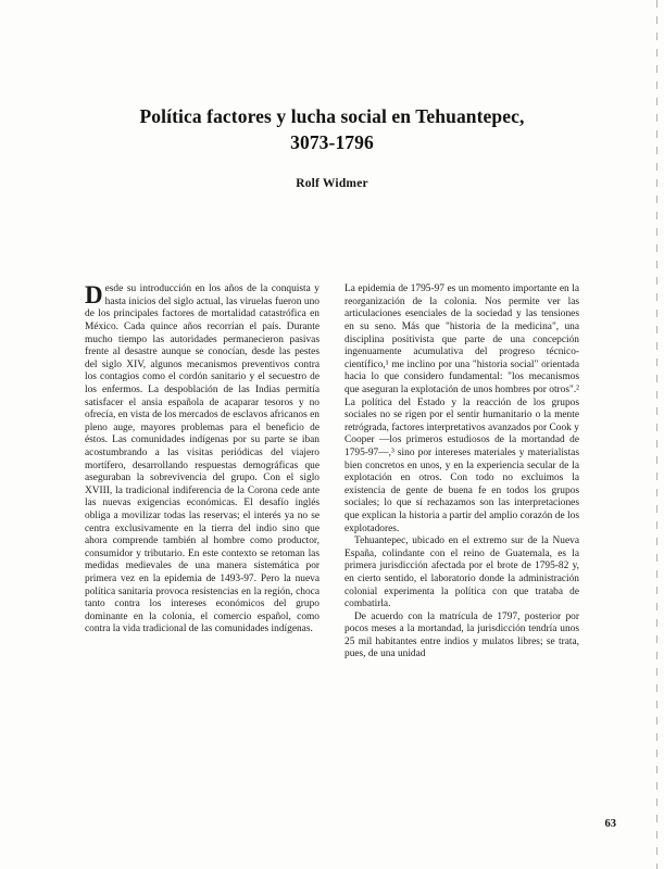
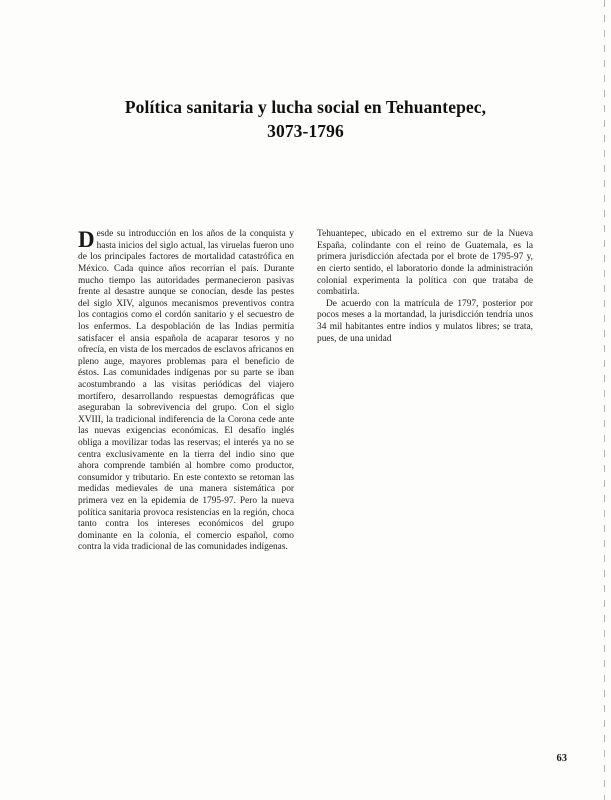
- Política factores y lucha social en Tehuantepec,
+ Política sanitaria y lucha social en Tehuantepec,
  3073-1796
- Rolf Widmer
  D
- esde su introducción en los años de la conquista y hasta inicios del siglo actual, las viruelas fueron uno de los principales factores de mortalidad catastrófica en México. Cada quince años recorrían el país. Durante mucho tiempo las autoridades permanecieron pasivas frente al desastre aunque se conocían, desde las pestes del siglo XIV, algunos mecanismos preventivos contra los contagios como el cordón sanitario y el secuestro de los enfermos. La despoblación de las Indias permitía satisfacer el ansia española de acaparar tesoros y no ofrecía, en vista de los mercados de esclavos africanos en pleno auge, mayores problemas para el beneficio de éstos. Las comunidades indígenas por su parte se iban acostumbrando a las visitas periódicas del viajero mortífero, desarrollando respuestas demográficas que aseguraban la sobrevivencia del grupo. Con el siglo XVIII, la tradicional indiferencia de la Corona cede ante las nuevas exigencias económicas. El desafío inglés obliga a movilizar todas las reservas; el interés ya no se centra exclusivamente en la tierra del indio sino que ahora comprende también al hombre como productor, consumidor y tributario. En este contexto se retoman las medidas medievales de una manera sistemática por primera vez en la epidemia de 1493-97. Pero la nueva política sanitaria provoca resistencias en la región, choca tanto contra los intereses económicos del grupo dominante en la colonia, el comercio español, como contra la vida tradicional de las comunidades indígenas.
+ esde su introducción en los años de la conquista y hasta inicios del siglo actual, las viruelas fueron uno de los principales factores de mortalidad catastrófica en México. Cada quince años recorrían el país. Durante mucho tiempo las autoridades permanecieron pasivas frente al desastre aunque se conocían, desde las pestes del siglo XIV, algunos mecanismos preventivos contra los contagios como el cordón sanitario y el secuestro de los enfermos. La despoblación de las Indias permitía satisfacer el ansia española de acaparar tesoros y no ofrecía, en vista de los mercados de esclavos africanos en pleno auge, mayores problemas para el beneficio de éstos. Las comunidades indígenas por su parte se iban acostumbrando a las visitas periódicas del viajero mortífero, desarrollando respuestas demográficas que aseguraban la sobrevivencia del grupo. Con el siglo XVIII, la tradicional indiferencia de la Corona cede ante las nuevas exigencias económicas. El desafío inglés obliga a movilizar todas las reservas; el interés ya no se centra exclusivamente en la tierra del indio sino que ahora comprende también al hombre como productor, consumidor y tributario. En este contexto se retoman las medidas medievales de una manera sistemática por primera vez en la epidemia de 1795-97. Pero la nueva política sanitaria provoca resistencias en la región, choca tanto contra los intereses económicos del grupo dominante en la colonia, el comercio español, como contra la vida tradicional de las comunidades indígenas.
- La epidemia de 1795-97 es un momento importante en la reorganización de la colonia. Nos permite ver las articulaciones esenciales de la sociedad y las tensiones en su seno. Más que "historia de la medicina", una disciplina positivista que parte de una concepción ingenuamente acumulativa del progreso técnico-científico,¹ me inclino por una "historia social" orientada hacia lo que considero fundamental: "los mecanismos que aseguran la explotación de unos hombres por otros".² La política del Estado y la reacción de los grupos sociales no se rigen por el sentir humanitario o la mente retrógrada, factores interpretativos avanzados por Cook y Cooper —los primeros estudiosos de la mortandad de 1795-97—,³ sino por intereses materiales y materialistas bien concretos en unos, y en la experiencia secular de la explotación en otros. Con todo no excluimos la existencia de gente de buena fe en todos los grupos sociales; lo que sí rechazamos son las interpretaciones que explican la historia a partir del amplio corazón de los explotadores.
- Tehuantepec, ubicado en el extremo sur de la Nueva España, colindante con el reino de Guatemala, es la primera jurisdicción afectada por el brote de 1795-82 y, en cierto sentido, el laboratorio donde la administración colonial experimenta la política con que trataba de combatirla.
+ Tehuantepec, ubicado en el extremo sur de la Nueva España, colindante con el reino de Guatemala, es la primera jurisdicción afectada por el brote de 1795-97 y, en cierto sentido, el laboratorio donde la administración colonial experimenta la política con que trataba de combatirla.
- De acuerdo con la matrícula de 1797, posterior por pocos meses a la mortandad, la jurisdicción tendría unos 25 mil habitantes entre indios y mulatos libres; se trata, pues, de una unidad
+ De acuerdo con la matrícula de 1797, posterior por pocos meses a la mortandad, la jurisdicción tendría unos 34 mil habitantes entre indios y mulatos libres; se trata, pues, de una unidad
  63
